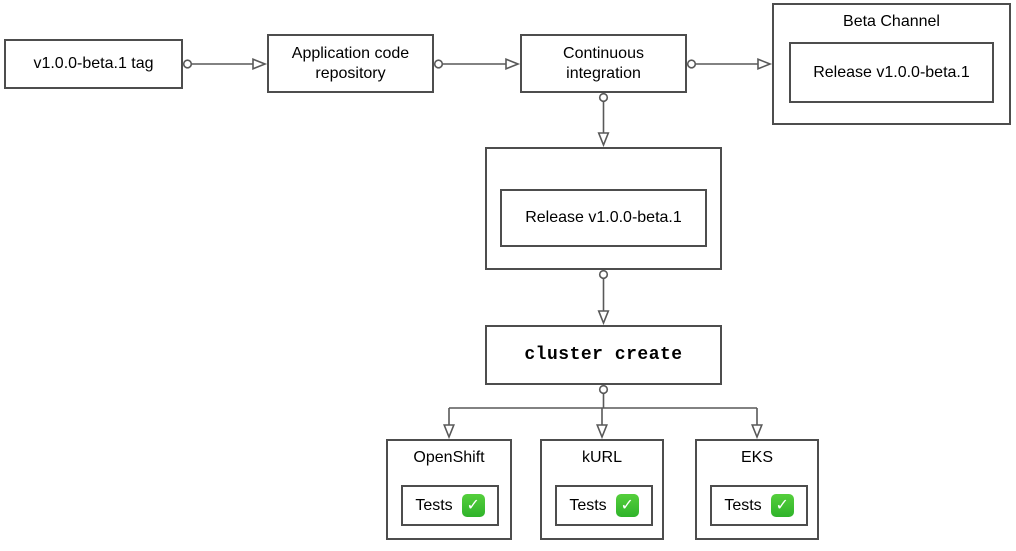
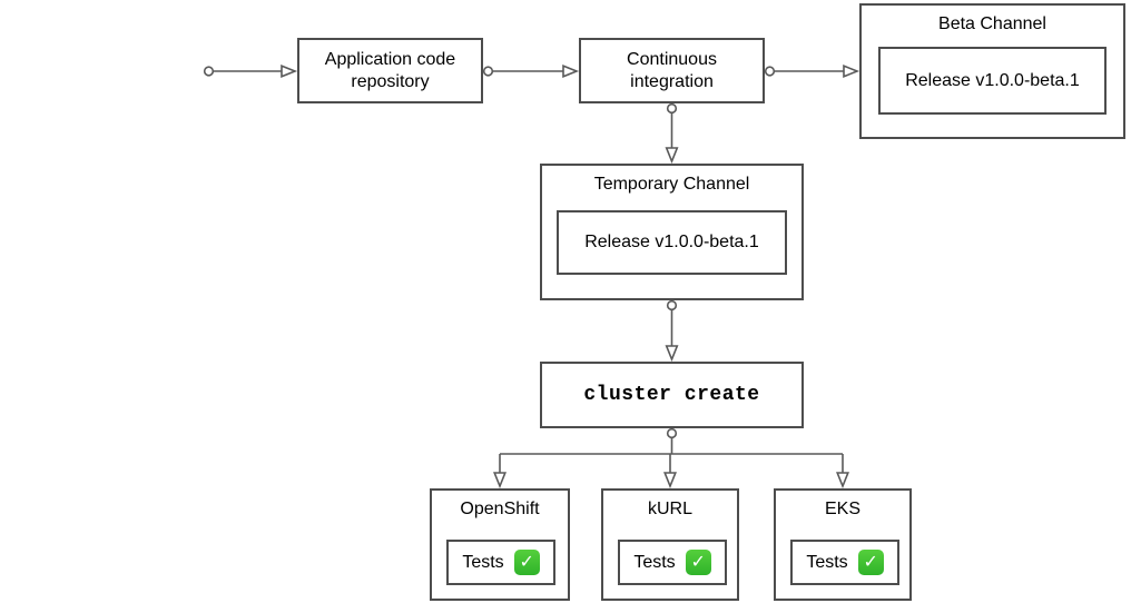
- v1.0.0-beta.1 tag
  Application code repository
  Continuous integration
  Beta Channel
  Release v1.0.0-beta.1
+ Temporary Channel
  Release v1.0.0-beta.1
  cluster create
  OpenShift
  Tests
  ✓
  kURL
  Tests
  ✓
  EKS
  Tests
  ✓
